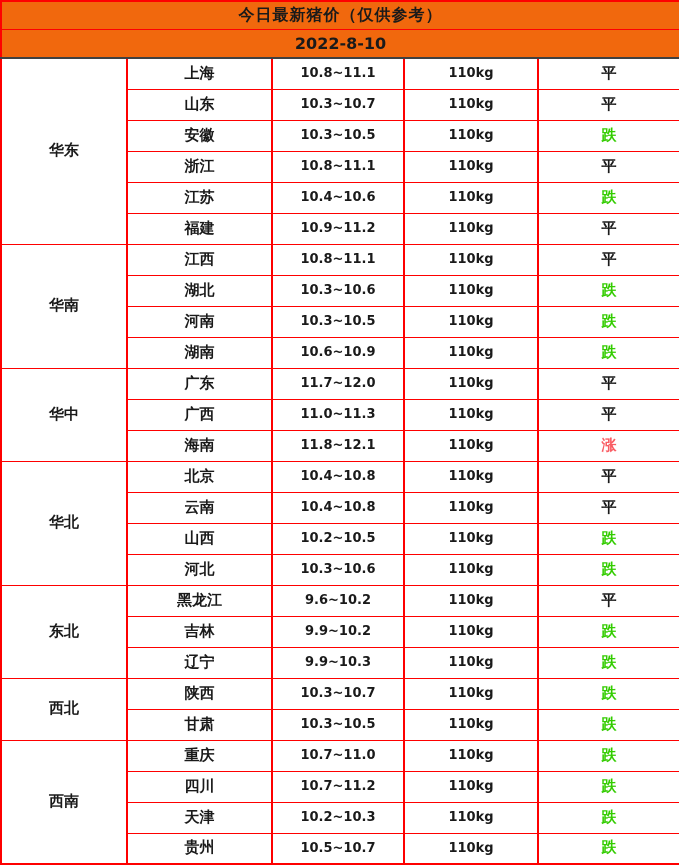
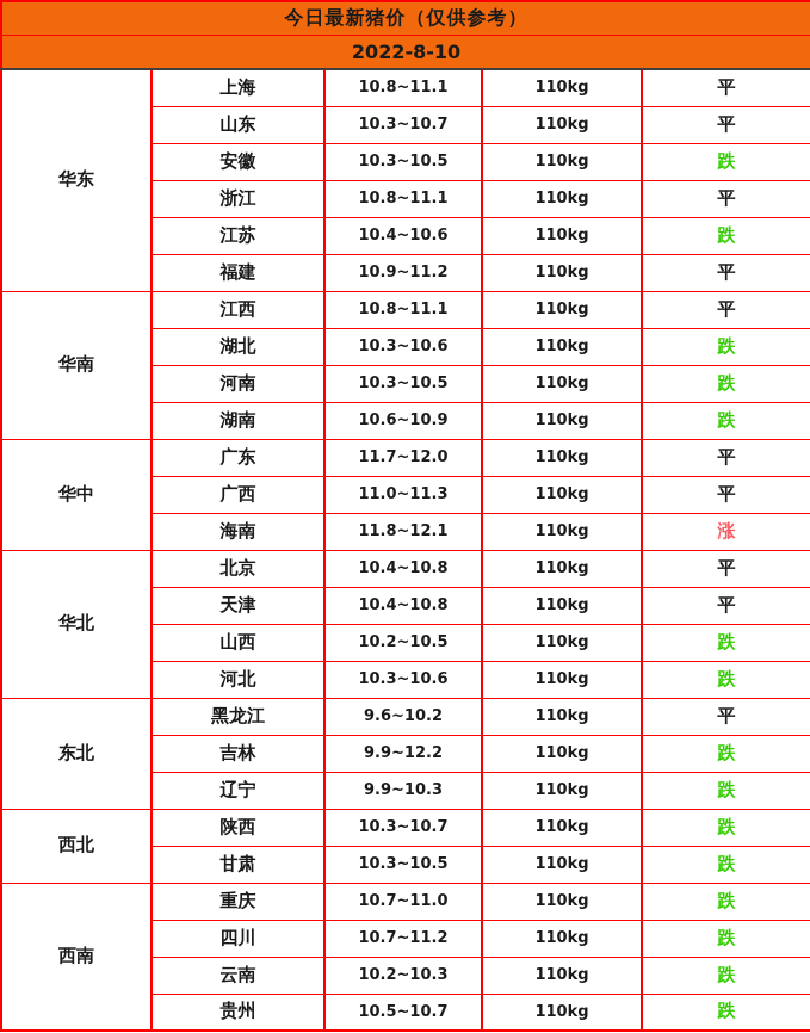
  今日最新猪价（仅供参考）
  2022-8-10
  华东	上海	10.8~11.1	110kg	平
  山东	10.3~10.7	110kg	平
  安徽	10.3~10.5	110kg	跌
  浙江	10.8~11.1	110kg	平
  江苏	10.4~10.6	110kg	跌
  福建	10.9~11.2	110kg	平
  华南	江西	10.8~11.1	110kg	平
  湖北	10.3~10.6	110kg	跌
  河南	10.3~10.5	110kg	跌
  湖南	10.6~10.9	110kg	跌
  华中	广东	11.7~12.0	110kg	平
  广西	11.0~11.3	110kg	平
  海南	11.8~12.1	110kg	涨
  华北	北京	10.4~10.8	110kg	平
- 云南	10.4~10.8	110kg	平
+ 天津	10.4~10.8	110kg	平
  山西	10.2~10.5	110kg	跌
  河北	10.3~10.6	110kg	跌
  东北	黑龙江	9.6~10.2	110kg	平
- 吉林	9.9~10.2	110kg	跌
+ 吉林	9.9~12.2	110kg	跌
  辽宁	9.9~10.3	110kg	跌
  西北	陕西	10.3~10.7	110kg	跌
  甘肃	10.3~10.5	110kg	跌
  西南	重庆	10.7~11.0	110kg	跌
  四川	10.7~11.2	110kg	跌
- 天津	10.2~10.3	110kg	跌
+ 云南	10.2~10.3	110kg	跌
  贵州	10.5~10.7	110kg	跌
